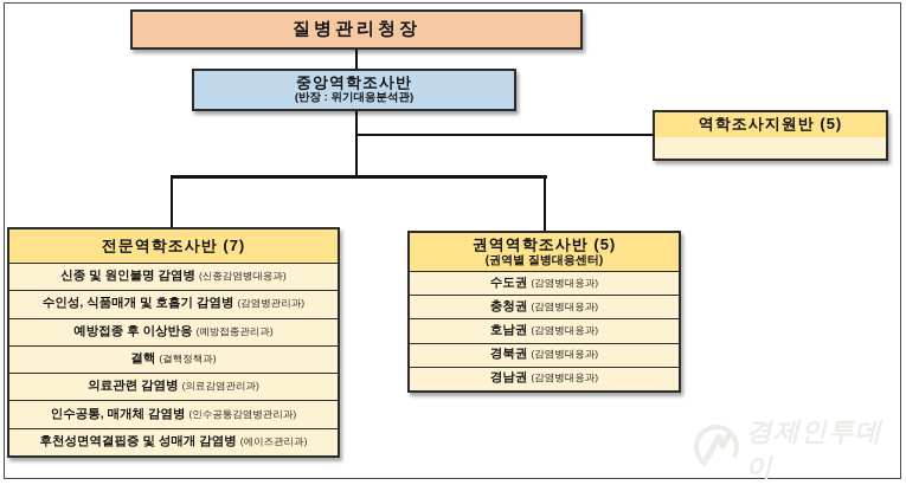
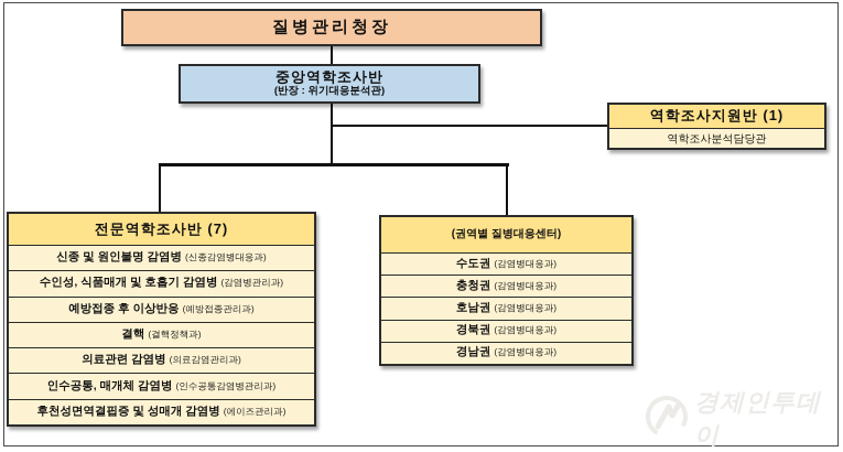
  질병관리청장
  중앙역학조사반
  (반장 : 위기대응분석관)
- 역학조사지원반 (5)
+ 역학조사지원반 (1)
+ 역학조사분석담당관
  전문역학조사반 (7)
  신종 및 원인불명 감염병
  (신종감염병대응과)
  수인성, 식품매개 및 호흡기 감염병
  (감염병관리과)
  예방접종 후 이상반응
  (예방접종관리과)
  결핵
  (결핵정책과)
  의료관련 감염병
  (의료감염관리과)
  인수공통, 매개체 감염병
  (인수공통감염병관리과)
  후천성면역결핍증 및 성매개 감염병
  (에이즈관리과)
- 권역역학조사반 (5)
  (권역별 질병대응센터)
  수도권
  (감염병대응과)
  충청권
  (감염병대응과)
  호남권
  (감염병대응과)
  경북권
  (감염병대응과)
  경남권
  (감염병대응과)
